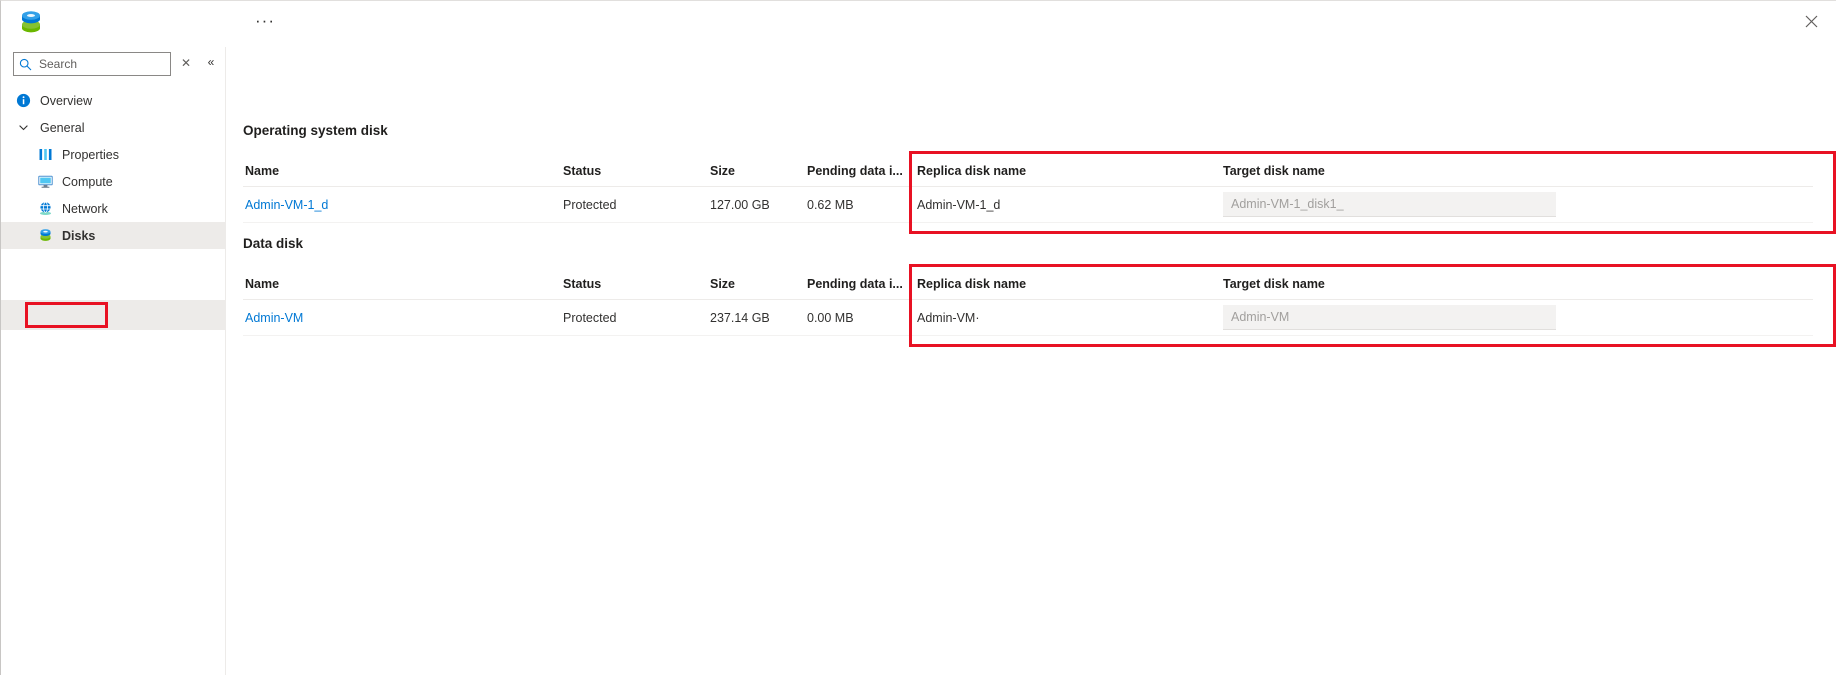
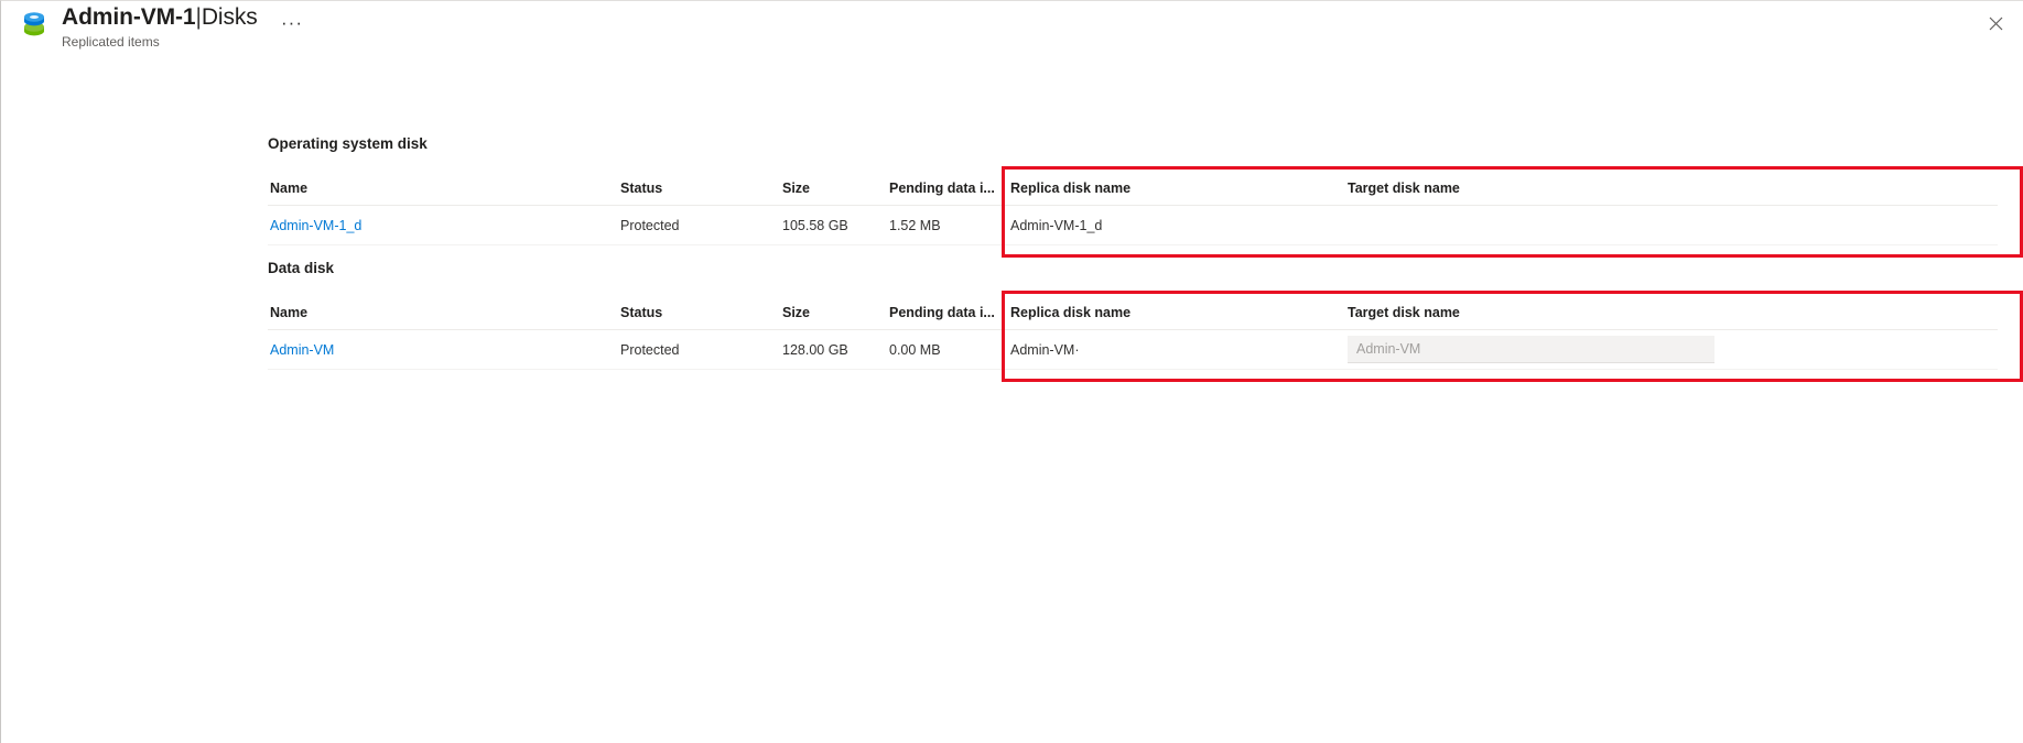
+ Admin-VM-1|Disks
+ Replicated items
  ···
- Search
- ✕
- «
- Overview
- General
- Properties
- Compute
- Network
- Disks
  Operating system disk
  Name
  Status
  Size
  Pending data i...
  Replica disk name
  Target disk name
  Admin-VM-1_d
  Protected
- 127.00 GB
+ 105.58 GB
- 0.62 MB
+ 1.52 MB
  Admin-VM-1_d
- Admin-VM-1_disk1_
  Data disk
  Name
  Status
  Size
  Pending data i...
  Replica disk name
  Target disk name
  Admin-VM
  Protected
- 237.14 GB
+ 128.00 GB
  0.00 MB
  Admin-VM·
  Admin-VM
